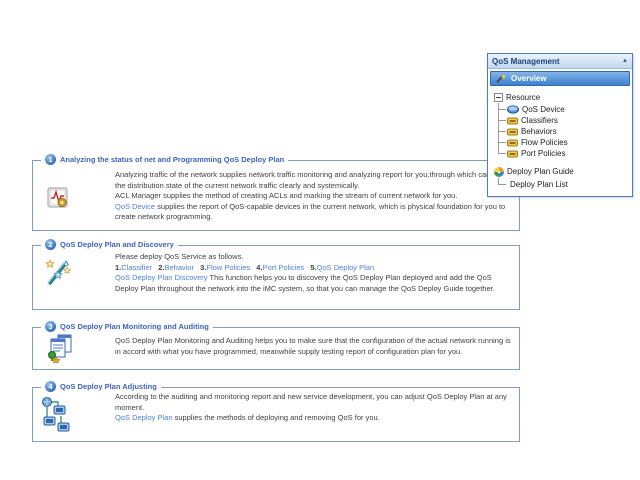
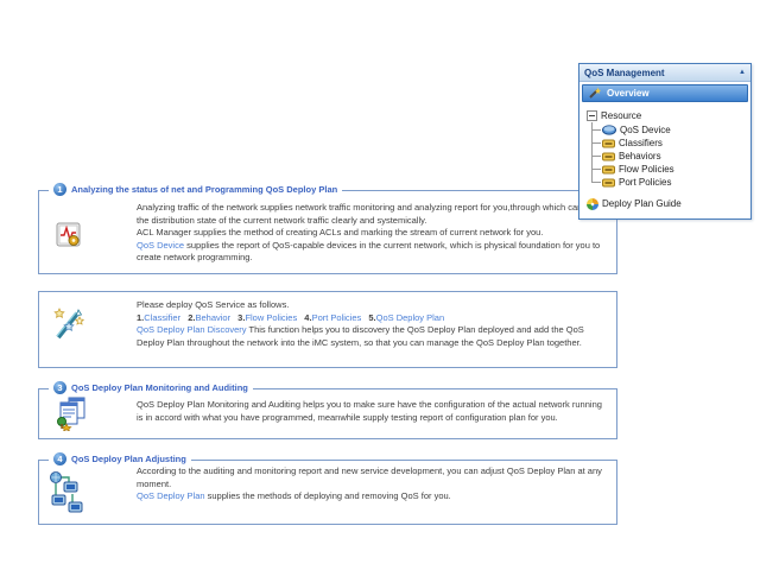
  1
  Analyzing the status of net and Programming QoS Deploy Plan
  Analyzing traffic of the network supplies network traffic monitoring and analyzing report for you,through which ca the distribution state of the current network traffic clearly and systemically.
  ACL Manager supplies the method of creating ACLs and marking the stream of current network for you.
  QoS Device supplies the report of QoS-capable devices in the current network, which is physical foundation for you to create network programming.
- 2
- QoS Deploy Plan and Discovery
  Please deploy QoS Service as follows.
  1.Classifier 2.Behavior 3.Flow Policies 4.Port Policies 5.QoS Deploy Plan
- QoS Deploy Plan Discovery This function helps you to discovery the QoS Deploy Plan deployed and add the QoS Deploy Plan throughout the network into the iMC system, so that you can manage the QoS Deploy Guide together.
+ QoS Deploy Plan Discovery This function helps you to discovery the QoS Deploy Plan deployed and add the QoS Deploy Plan throughout the network into the iMC system, so that you can manage the QoS Deploy Plan together.
  3
  QoS Deploy Plan Monitoring and Auditing
- QoS Deploy Plan Monitoring and Auditing helps you to make sure that the configuration of the actual network running is in accord with what you have programmed, meanwhile supply testing report of configuration plan for you.
+ QoS Deploy Plan Monitoring and Auditing helps you to make sure have the configuration of the actual network running is in accord with what you have programmed, meanwhile supply testing report of configuration plan for you.
  4
  QoS Deploy Plan Adjusting
  According to the auditing and monitoring report and new service development, you can adjust QoS Deploy Plan at any moment.
  QoS Deploy Plan supplies the methods of deploying and removing QoS for you.
  QoS Management
  Overview
  Resource
  QoS Device
  Classifiers
  Behaviors
  Flow Policies
  Port Policies
  Deploy Plan Guide
- Deploy Plan List
